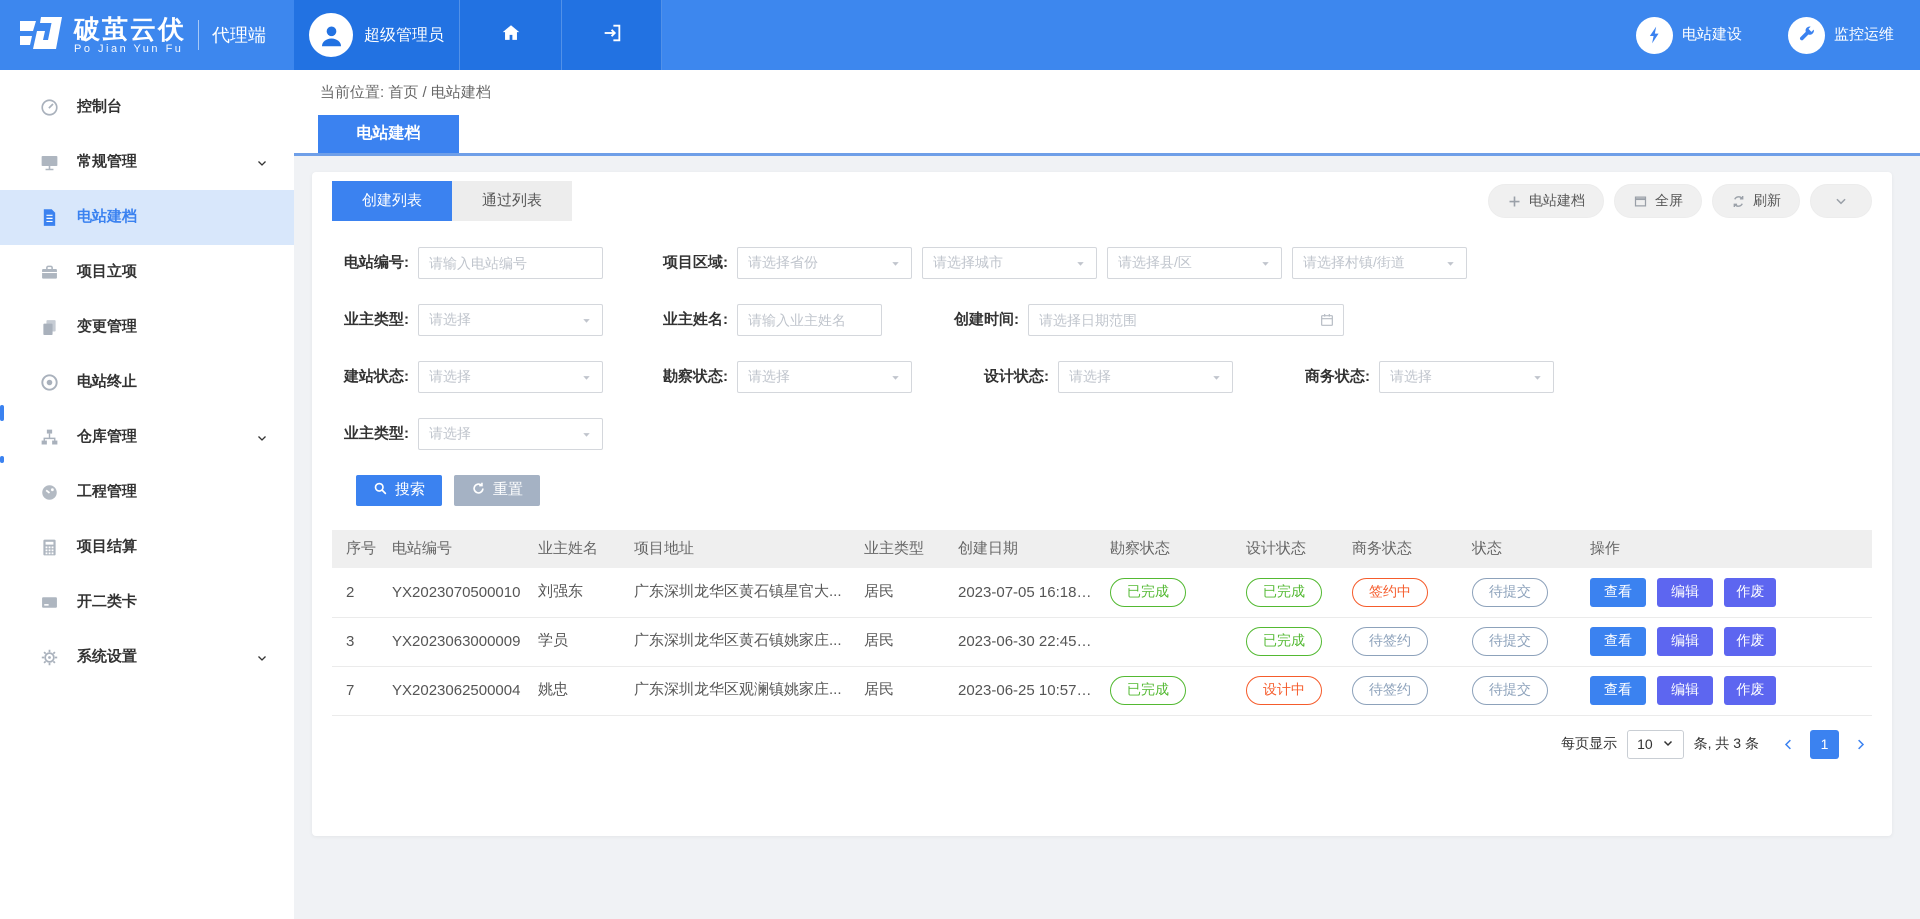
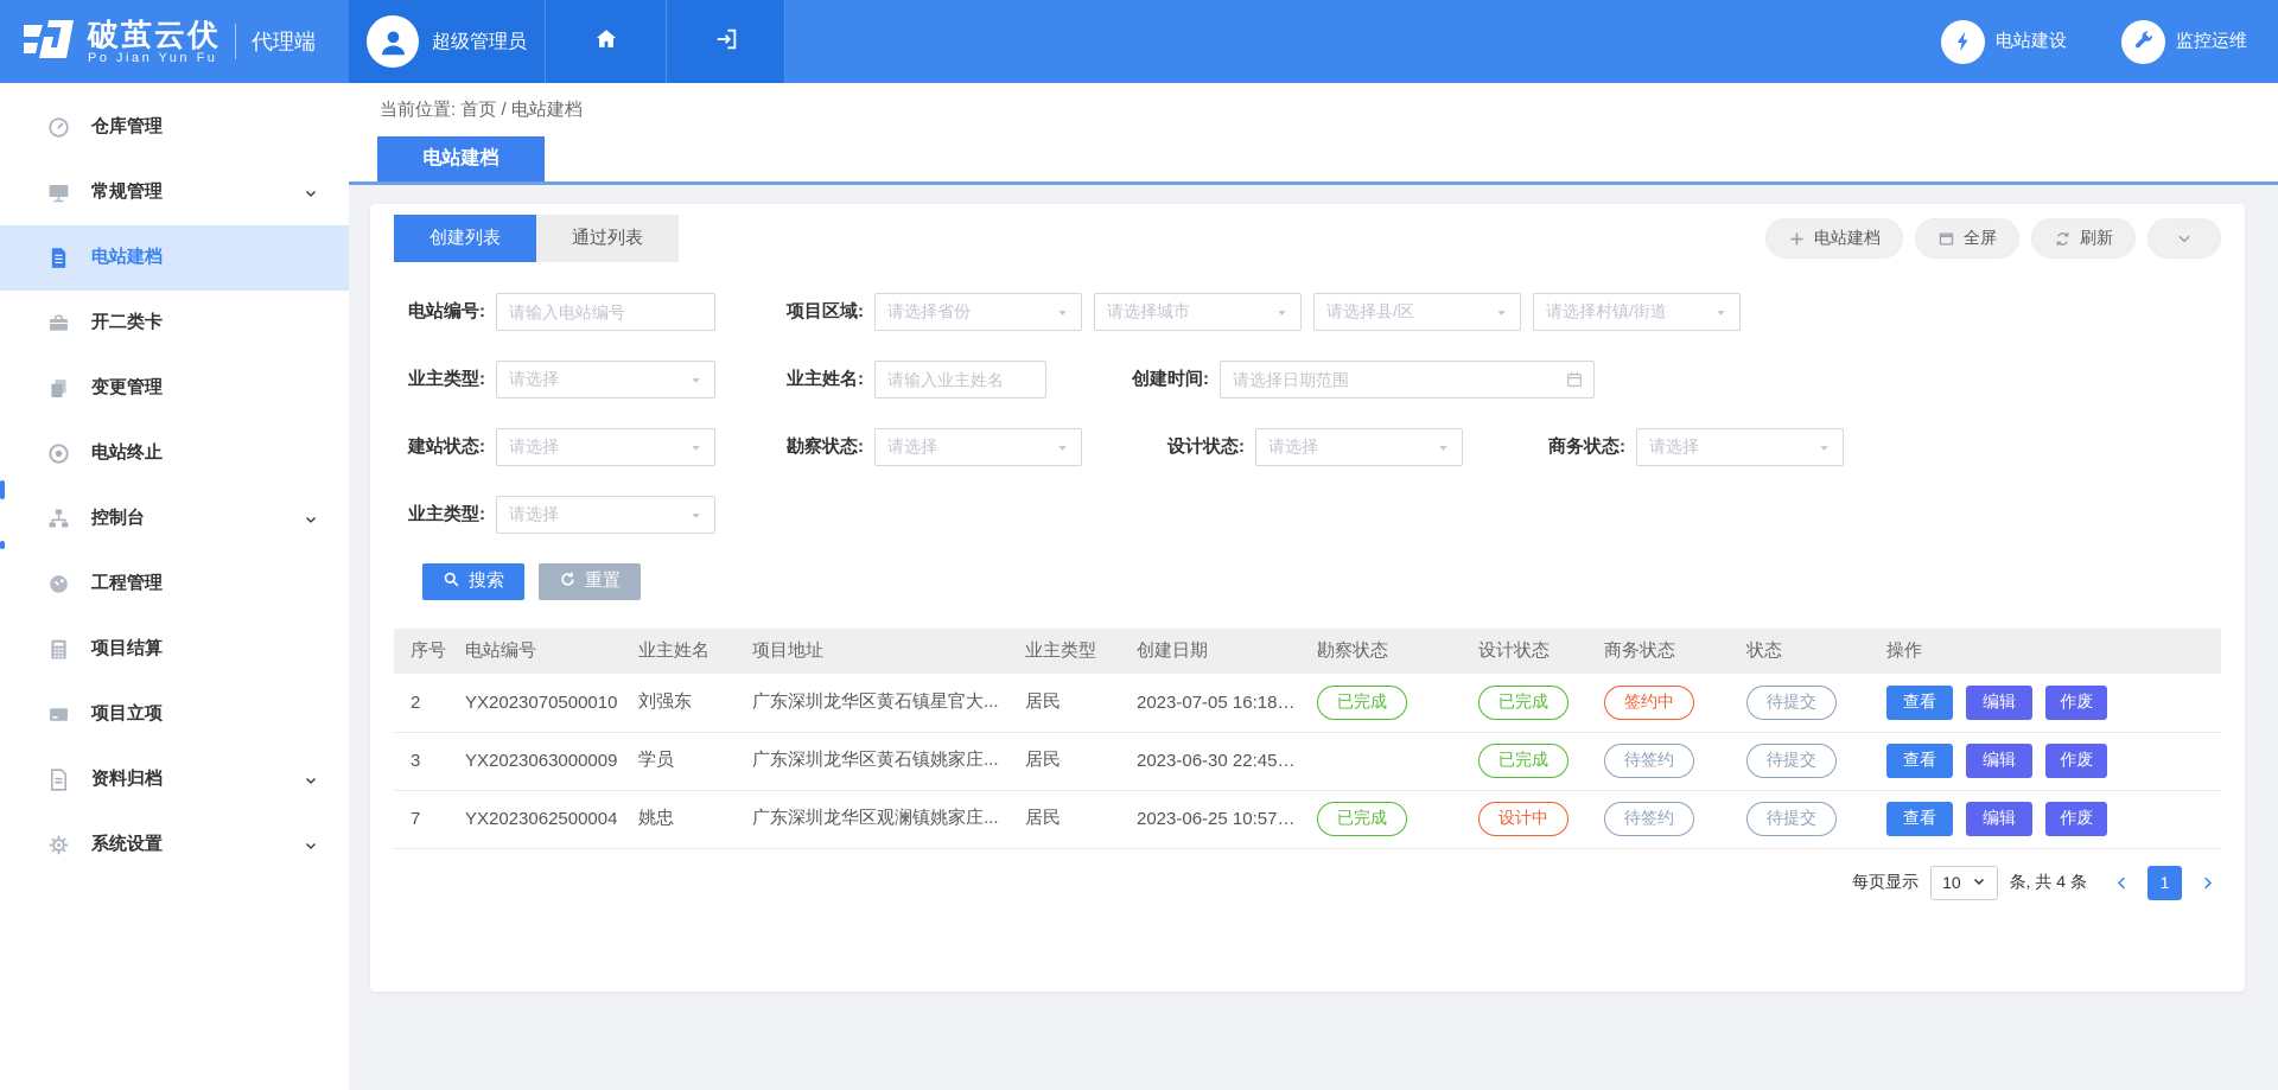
  破茧云伏
  Po Jian Yun Fu
  代理端
  超级管理员
  电站建设
  监控运维
- 控制台
+ 仓库管理
  常规管理
  电站建档
- 项目立项
+ 开二类卡
  变更管理
  电站终止
- 仓库管理
+ 控制台
  工程管理
  项目结算
- 开二类卡
+ 项目立项
+ 资料归档
  系统设置
  当前位置: 首页 / 电站建档
  电站建档
  创建列表
  通过列表
  电站建档
  全屏
  刷新
  电站编号:
  请输入电站编号
  项目区域:
  请选择省份
  请选择城市
  请选择县/区
  请选择村镇/街道
  业主类型:
  请选择
  业主姓名:
  请输入业主姓名
  创建时间:
  请选择日期范围
  建站状态:
  请选择
  勘察状态:
  请选择
  设计状态:
  请选择
  商务状态:
  请选择
  业主类型:
  请选择
  搜索
  重置
  序号	电站编号	业主姓名	项目地址	业主类型	创建日期	勘察状态	设计状态	商务状态	状态	操作
  2	YX2023070500010	刘强东	广东深圳龙华区黄石镇星官大...	居民	2023-07-05 16:18:50	已完成	已完成	签约中	待提交	查看 编辑 作废
  3	YX2023063000009	学员	广东深圳龙华区黄石镇姚家庄...	居民	2023-06-30 22:45:57		已完成	待签约	待提交	查看 编辑 作废
  7	YX2023062500004	姚忠	广东深圳龙华区观澜镇姚家庄...	居民	2023-06-25 10:57:04	已完成	设计中	待签约	待提交	查看 编辑 作废
  每页显示
  10
- 条, 共 3 条
+ 条, 共 4 条
  1
